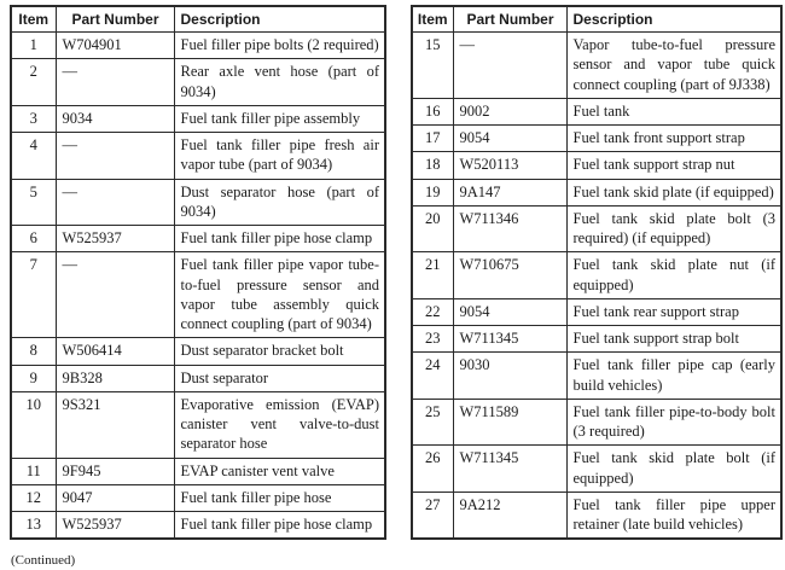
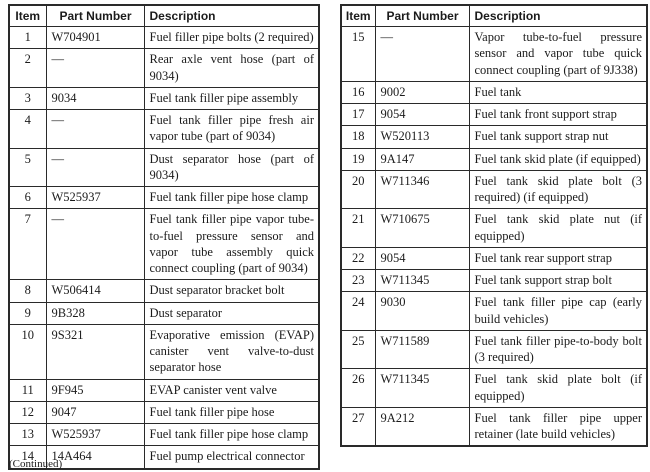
  Item	Part Number	Description
  1	W704901	Fuel filler pipe bolts (2 required)
  2	—	Rear axle vent hose (part of 9034)
  3	9034	Fuel tank filler pipe assembly
  4	—	Fuel tank filler pipe fresh air vapor tube (part of 9034)
  5	—	Dust separator hose (part of 9034)
  6	W525937	Fuel tank filler pipe hose clamp
  7	—	Fuel tank filler pipe vapor tube-to-fuel pressure sensor and vapor tube assembly quick connect coupling (part of 9034)
  8	W506414	Dust separator bracket bolt
  9	9B328	Dust separator
  10	9S321	Evaporative emission (EVAP) canister vent valve-to-dust separator hose
  11	9F945	EVAP canister vent valve
  12	9047	Fuel tank filler pipe hose
  13	W525937	Fuel tank filler pipe hose clamp
+ 14	14A464	Fuel pump electrical connector
  Item	Part Number	Description
  15	—	Vapor tube-to-fuel pressure sensor and vapor tube quick connect coupling (part of 9J338)
  16	9002	Fuel tank
  17	9054	Fuel tank front support strap
  18	W520113	Fuel tank support strap nut
  19	9A147	Fuel tank skid plate (if equipped)
  20	W711346	Fuel tank skid plate bolt (3 required) (if equipped)
  21	W710675	Fuel tank skid plate nut (if equipped)
  22	9054	Fuel tank rear support strap
  23	W711345	Fuel tank support strap bolt
  24	9030	Fuel tank filler pipe cap (early build vehicles)
  25	W711589	Fuel tank filler pipe-to-body bolt (3 required)
  26	W711345	Fuel tank skid plate bolt (if equipped)
  27	9A212	Fuel tank filler pipe upper retainer (late build vehicles)
  (Continued)
